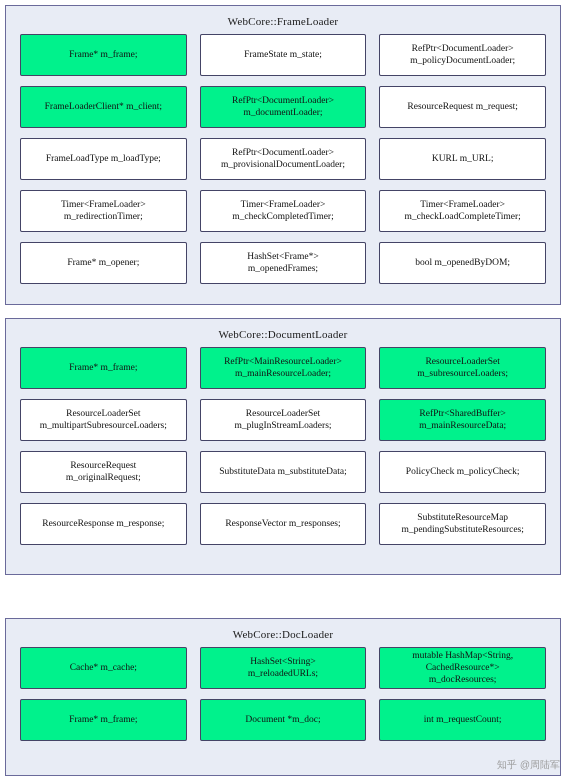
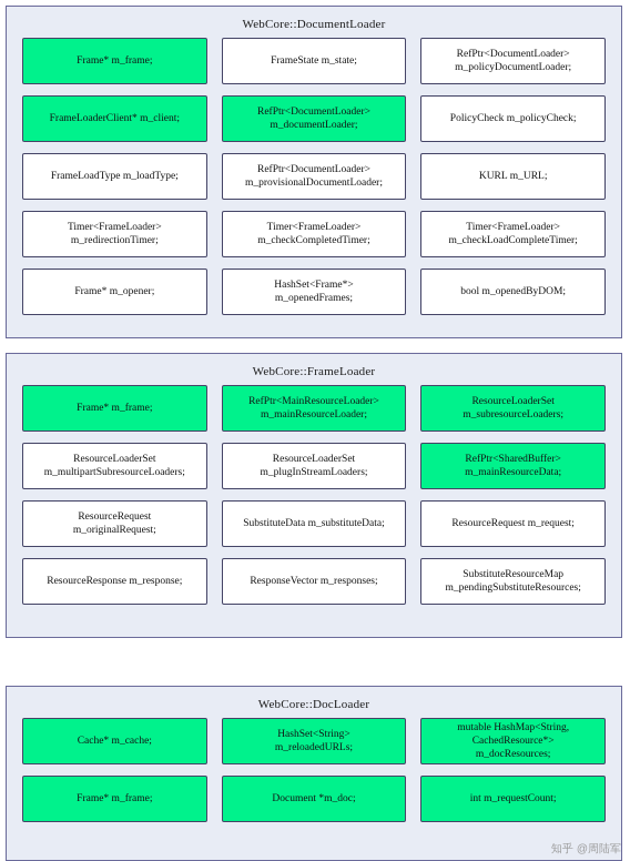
- WebCore::FrameLoader
+ WebCore::DocumentLoader
  Frame* m_frame;
  FrameState m_state;
  RefPtr<DocumentLoader>
  m_policyDocumentLoader;
  FrameLoaderClient* m_client;
  RefPtr<DocumentLoader>
  m_documentLoader;
- ResourceRequest m_request;
+ PolicyCheck m_policyCheck;
  FrameLoadType m_loadType;
  RefPtr<DocumentLoader>
  m_provisionalDocumentLoader;
  KURL m_URL;
  Timer<FrameLoader>
  m_redirectionTimer;
  Timer<FrameLoader>
  m_checkCompletedTimer;
  Timer<FrameLoader>
  m_checkLoadCompleteTimer;
  Frame* m_opener;
  HashSet<Frame*>
  m_openedFrames;
  bool m_openedByDOM;
- WebCore::DocumentLoader
+ WebCore::FrameLoader
  Frame* m_frame;
  RefPtr<MainResourceLoader>
  m_mainResourceLoader;
  ResourceLoaderSet
  m_subresourceLoaders;
  ResourceLoaderSet
  m_multipartSubresourceLoaders;
  ResourceLoaderSet
  m_plugInStreamLoaders;
  RefPtr<SharedBuffer>
  m_mainResourceData;
  ResourceRequest
  m_originalRequest;
  SubstituteData m_substituteData;
- PolicyCheck m_policyCheck;
+ ResourceRequest m_request;
  ResourceResponse m_response;
  ResponseVector m_responses;
  SubstituteResourceMap
  m_pendingSubstituteResources;
  WebCore::DocLoader
  Cache* m_cache;
  HashSet<String>
  m_reloadedURLs;
  mutable HashMap<String,
  CachedResource*>
  m_docResources;
  Frame* m_frame;
  Document *m_doc;
  int m_requestCount;
  知乎
  @周陆军
